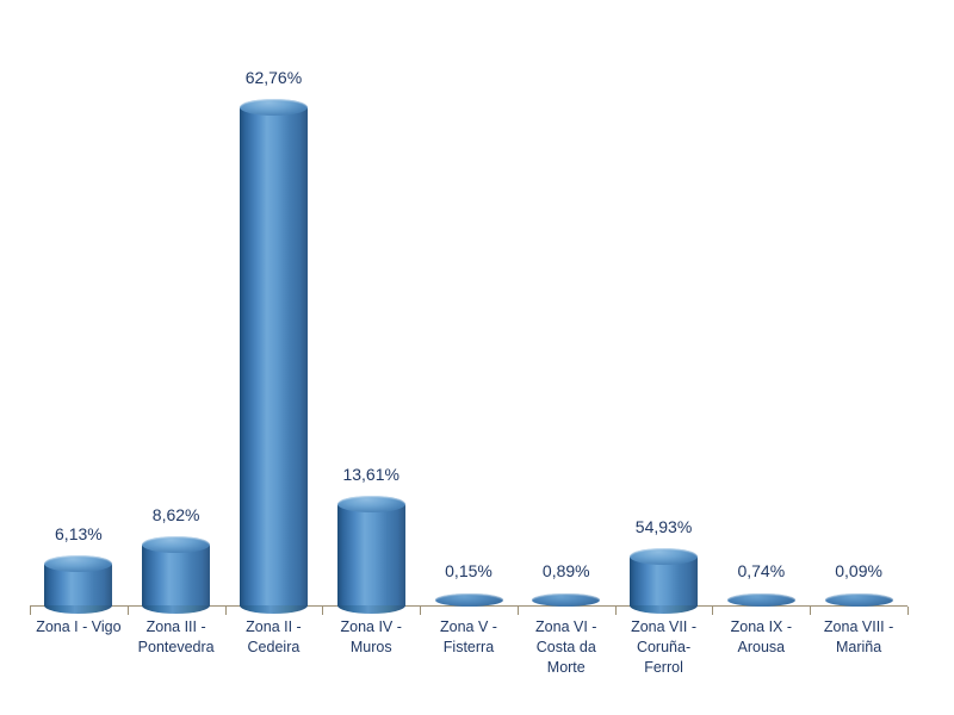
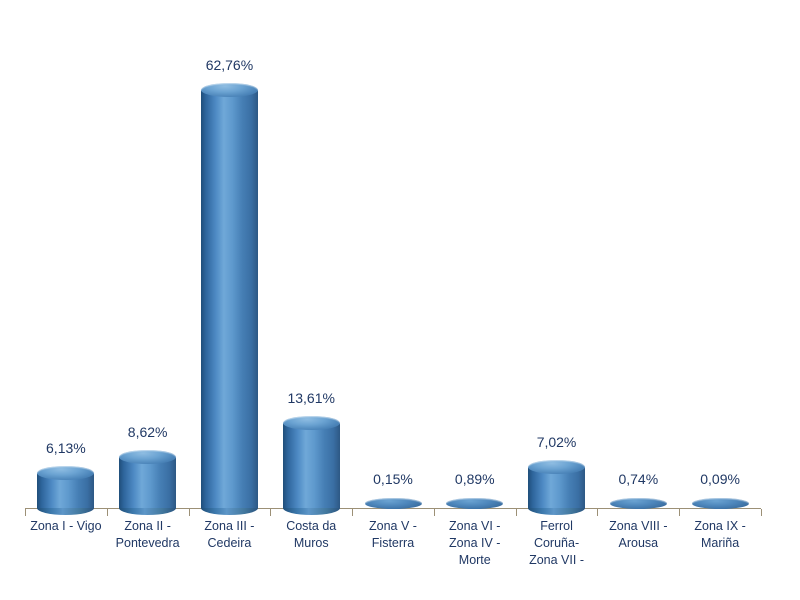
  6,13%
  8,62%
  62,76%
  13,61%
  0,15%
  0,89%
- 54,93%
+ 7,02%
  0,74%
  0,09%
  Zona I - Vigo
- Zona III -
+ Zona II -
  Pontevedra
- Zona II -
+ Zona III -
  Cedeira
- Zona IV -
+ Costa da
  Muros
  Zona V -
  Fisterra
  Zona VI -
- Costa da
+ Zona IV -
  Morte
- Zona VII -
+ Ferrol
  Coruña-
- Ferrol
+ Zona VII -
- Zona IX -
+ Zona VIII -
  Arousa
- Zona VIII -
+ Zona IX -
  Mariña
